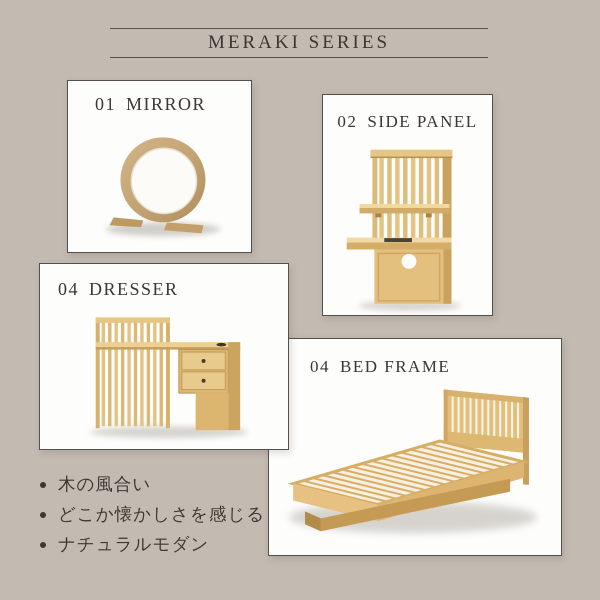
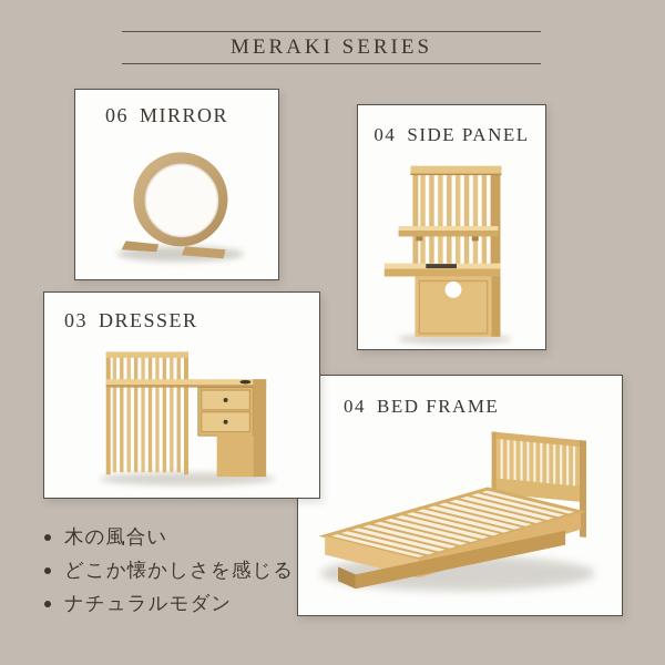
  MERAKI SERIES
- 01 MIRROR
+ 06 MIRROR
- 02 SIDE PANEL
+ 04 SIDE PANEL
- 04 DRESSER
+ 03 DRESSER
  04 BED FRAME
  木の風合い
  どこか懐かしさを感じる
  ナチュラルモダン
